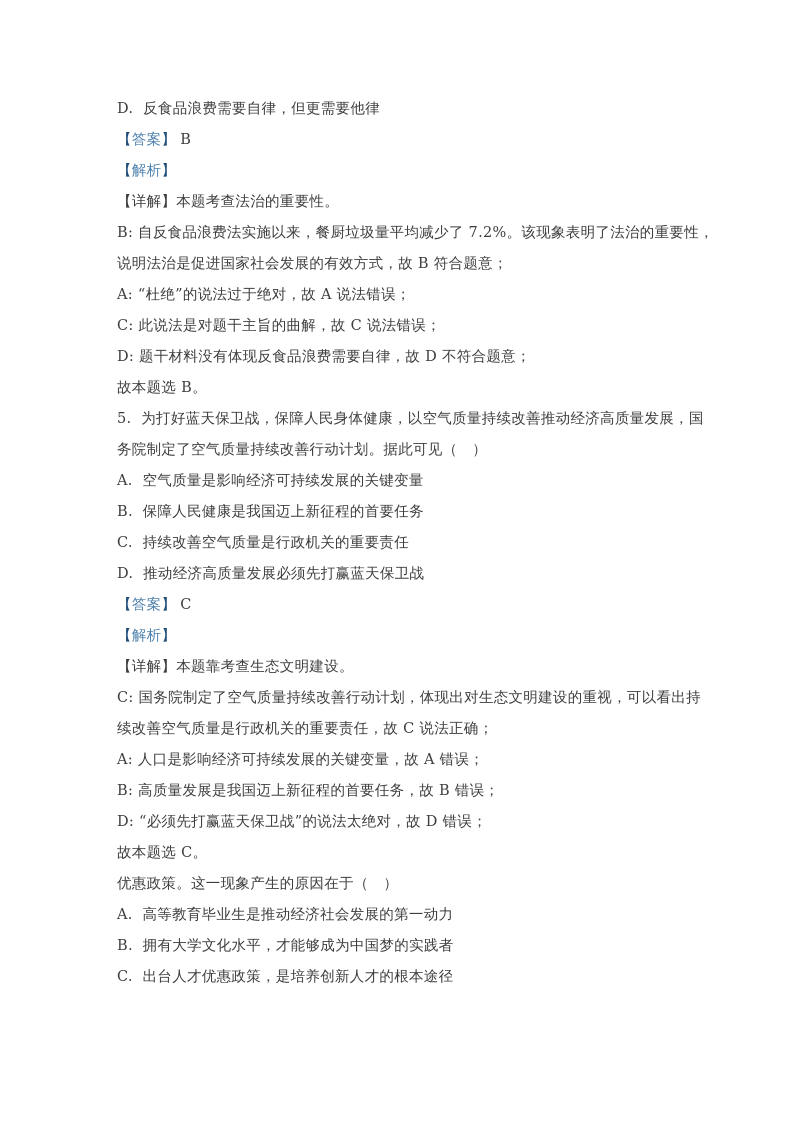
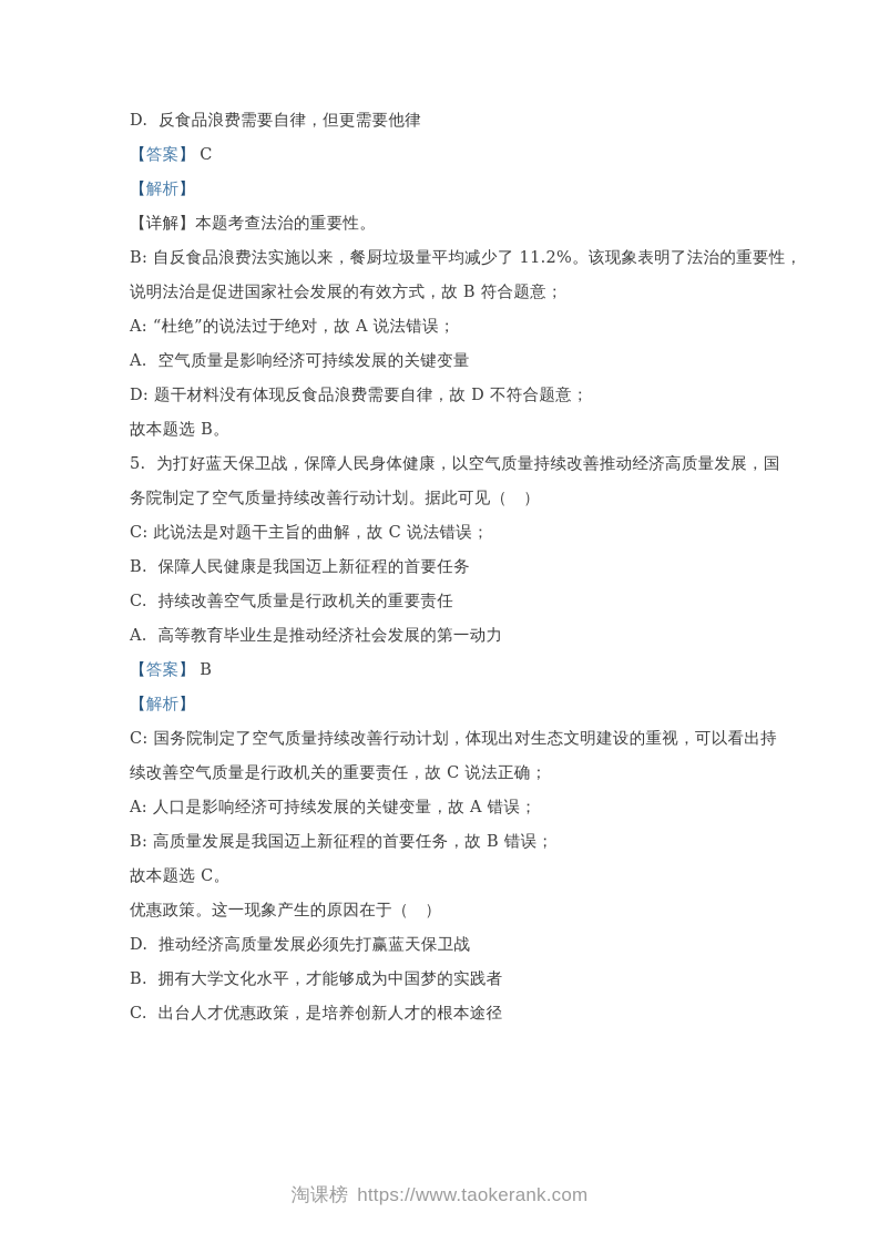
  D. 反食品浪费需要自律，但更需要他律
- 【答案】 B
+ 【答案】 C
  【解析】
  【详解】本题考查法治的重要性。
- B: 自反食品浪费法实施以来，餐厨垃圾量平均减少了 7.2%。该现象表明了法治的重要性，
+ B: 自反食品浪费法实施以来，餐厨垃圾量平均减少了 11.2%。该现象表明了法治的重要性，
  说明法治是促进国家社会发展的有效方式，故 B 符合题意；
  A: “杜绝”的说法过于绝对，故 A 说法错误；
- C: 此说法是对题干主旨的曲解，故 C 说法错误；
+ A. 空气质量是影响经济可持续发展的关键变量
  D: 题干材料没有体现反食品浪费需要自律，故 D 不符合题意；
  故本题选 B。
  5. 为打好蓝天保卫战，保障人民身体健康，以空气质量持续改善推动经济高质量发展，国
  务院制定了空气质量持续改善行动计划。据此可见（ ）
- A. 空气质量是影响经济可持续发展的关键变量
+ C: 此说法是对题干主旨的曲解，故 C 说法错误；
  B. 保障人民健康是我国迈上新征程的首要任务
  C. 持续改善空气质量是行政机关的重要责任
- D. 推动经济高质量发展必须先打赢蓝天保卫战
+ A. 高等教育毕业生是推动经济社会发展的第一动力
- 【答案】 C
+ 【答案】 B
  【解析】
- 【详解】本题靠考查生态文明建设。
  C: 国务院制定了空气质量持续改善行动计划，体现出对生态文明建设的重视，可以看出持
  续改善空气质量是行政机关的重要责任，故 C 说法正确；
  A: 人口是影响经济可持续发展的关键变量，故 A 错误；
  B: 高质量发展是我国迈上新征程的首要任务，故 B 错误；
- D: “必须先打赢蓝天保卫战”的说法太绝对，故 D 错误；
  故本题选 C。
  优惠政策。这一现象产生的原因在于（ ）
- A. 高等教育毕业生是推动经济社会发展的第一动力
+ D. 推动经济高质量发展必须先打赢蓝天保卫战
  B. 拥有大学文化水平，才能够成为中国梦的实践者
  C. 出台人才优惠政策，是培养创新人才的根本途径
+ 淘课榜 https://www.taokerank.com
